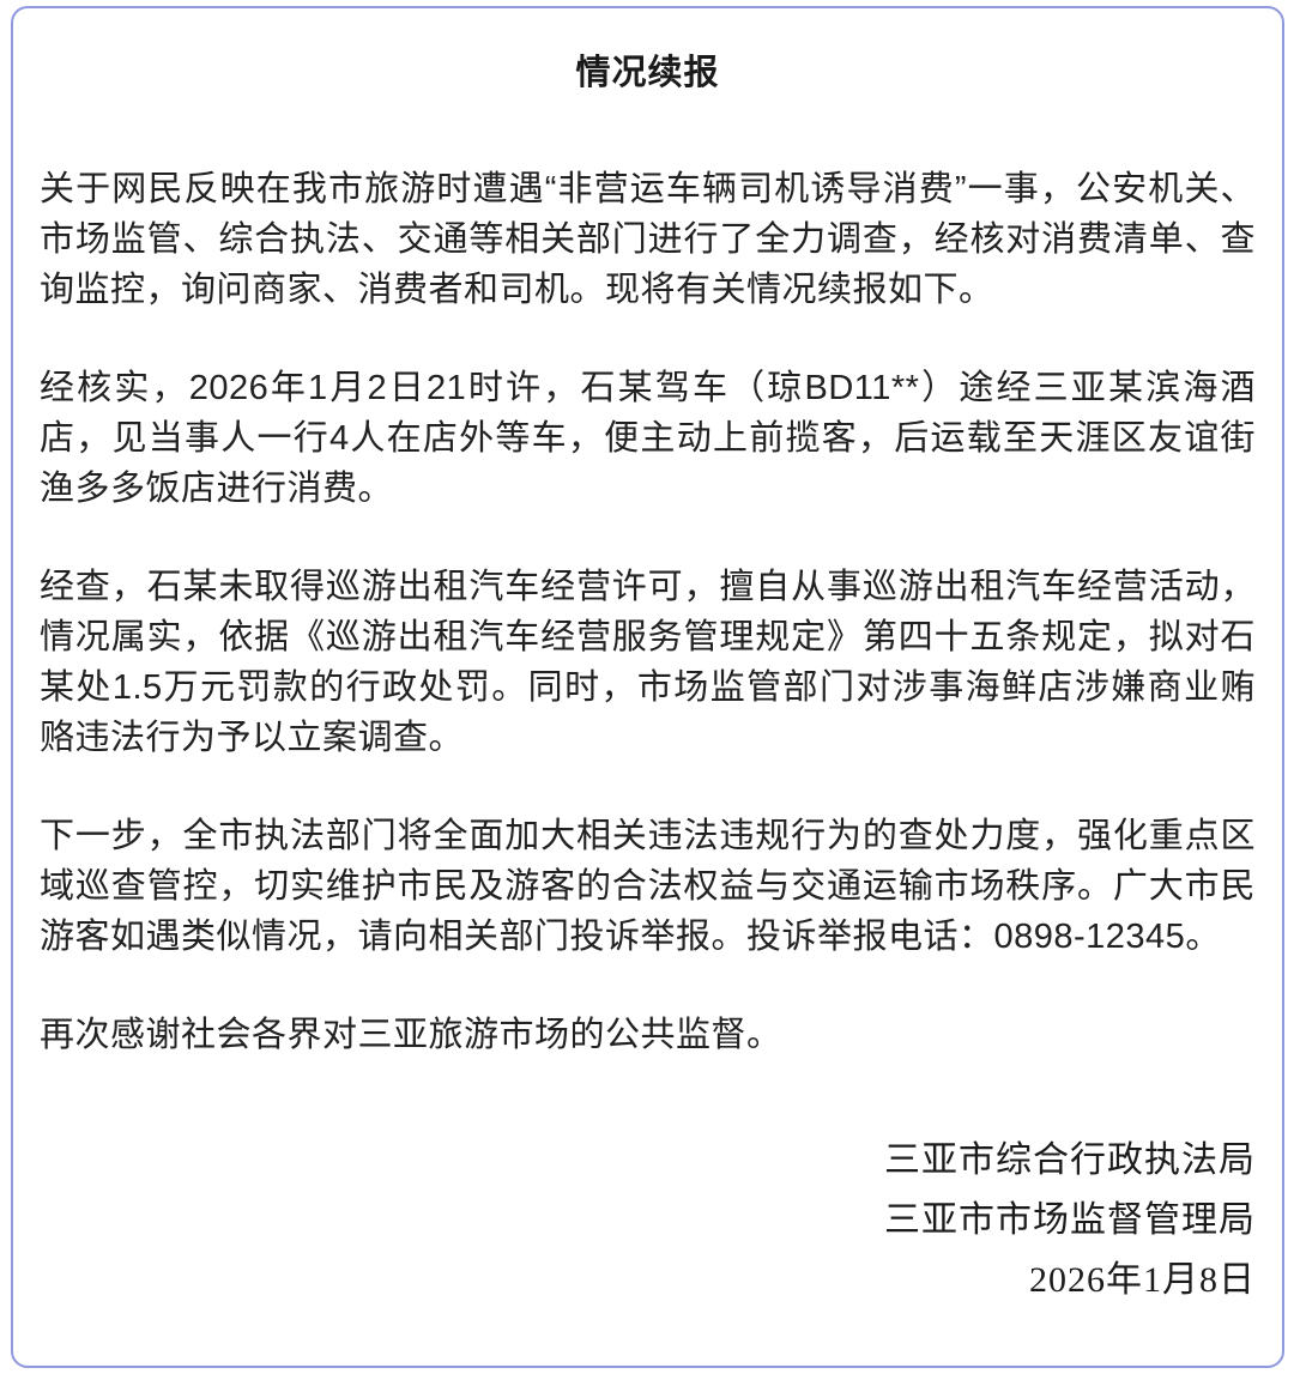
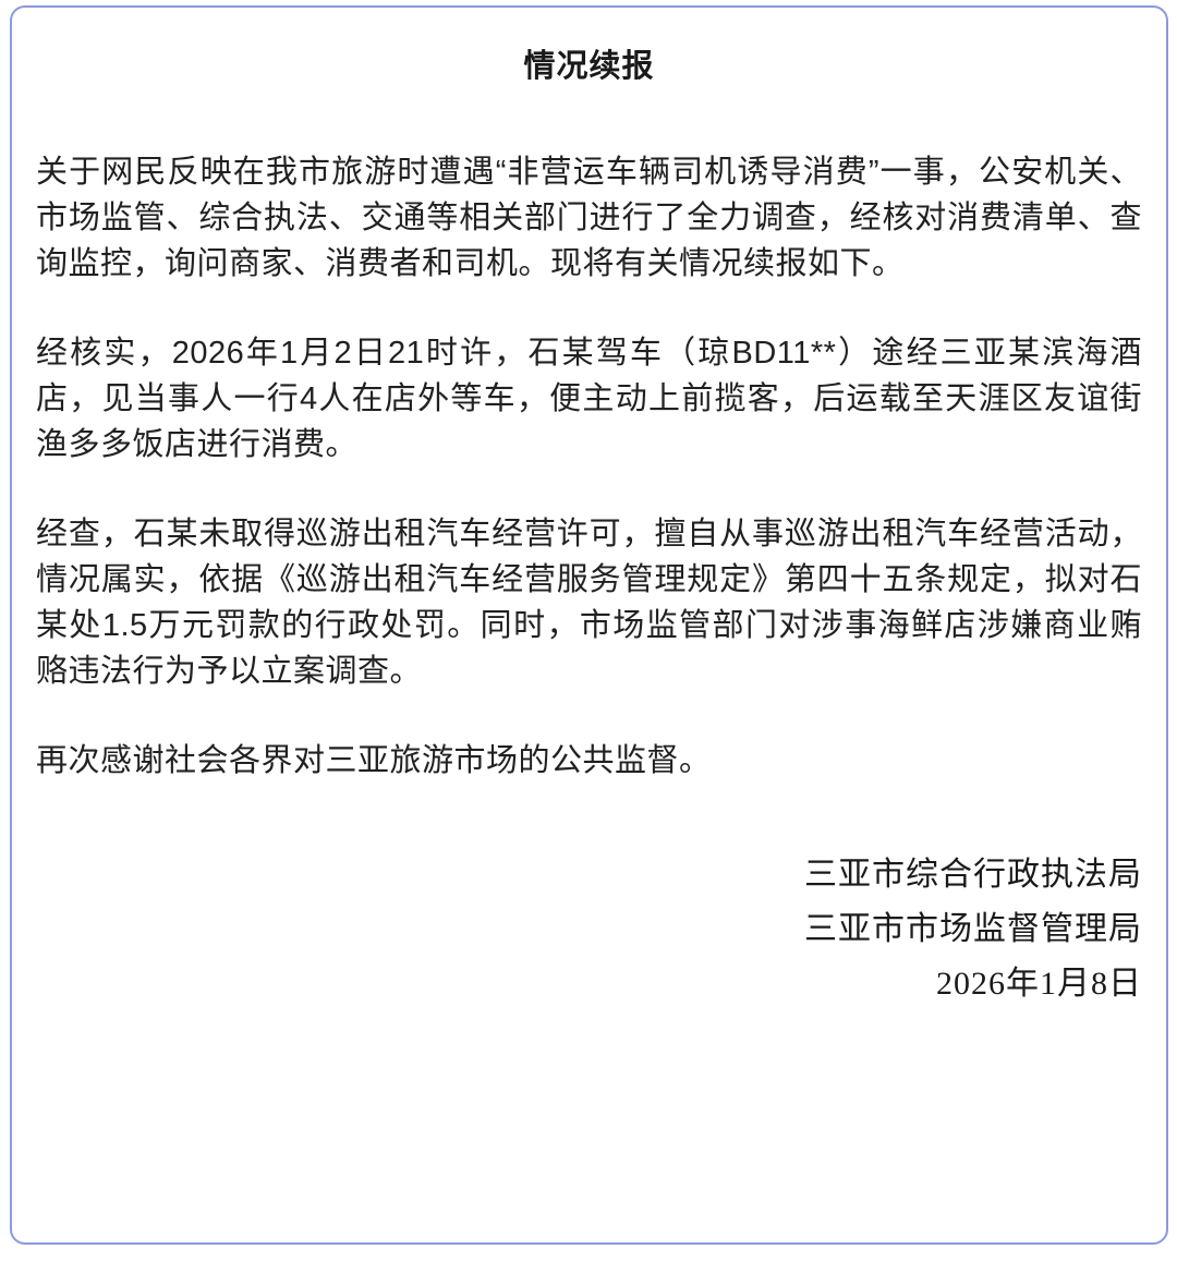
  情况续报
  关于网民反映在我市旅游时遭遇“非营运车辆司机诱导消费”一事，公安机关、市场监管、综合执法、交通等相关部门进行了全力调查，经核对消费清单、查询监控，询问商家、消费者和司机。现将有关情况续报如下。
  经核实，2026年1月2日21时许，石某驾车（琼BD11**）途经三亚某滨海酒店，见当事人一行4人在店外等车，便主动上前揽客，后运载至天涯区友谊街渔多多饭店进行消费。
  经查，石某未取得巡游出租汽车经营许可，擅自从事巡游出租汽车经营活动，情况属实，依据《巡游出租汽车经营服务管理规定》第四十五条规定，拟对石某处1.5万元罚款的行政处罚。同时，市场监管部门对涉事海鲜店涉嫌商业贿赂违法行为予以立案调查。
- 下一步，全市执法部门将全面加大相关违法违规行为的查处力度，强化重点区域巡查管控，切实维护市民及游客的合法权益与交通运输市场秩序。广大市民游客如遇类似情况，请向相关部门投诉举报。投诉举报电话：0898-12345。
  再次感谢社会各界对三亚旅游市场的公共监督。
  三亚市综合行政执法局
  三亚市市场监督管理局
  2026年1月8日
